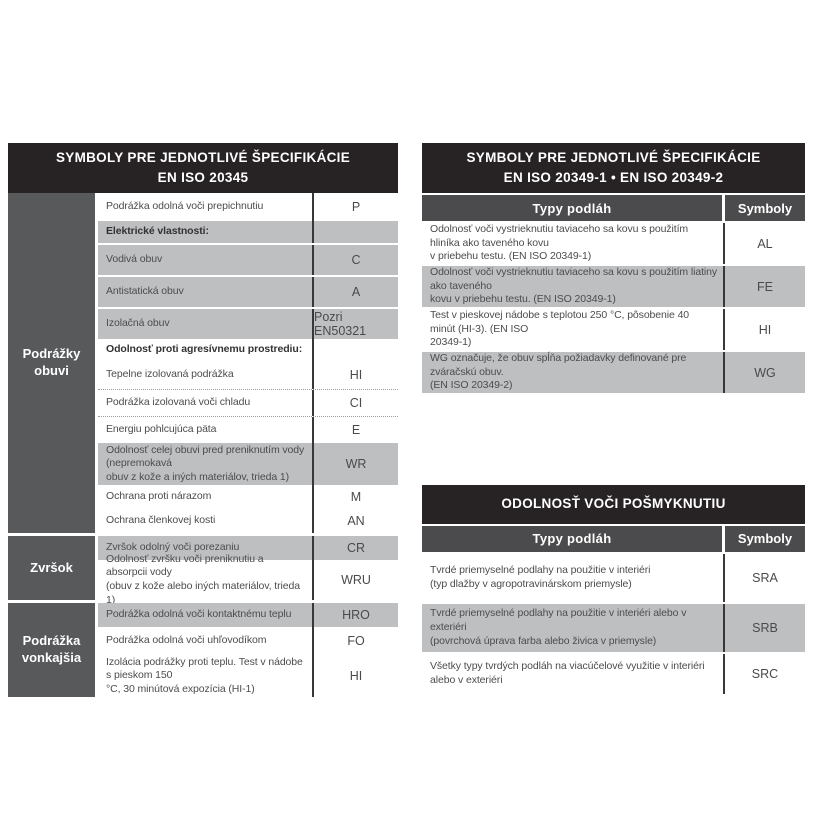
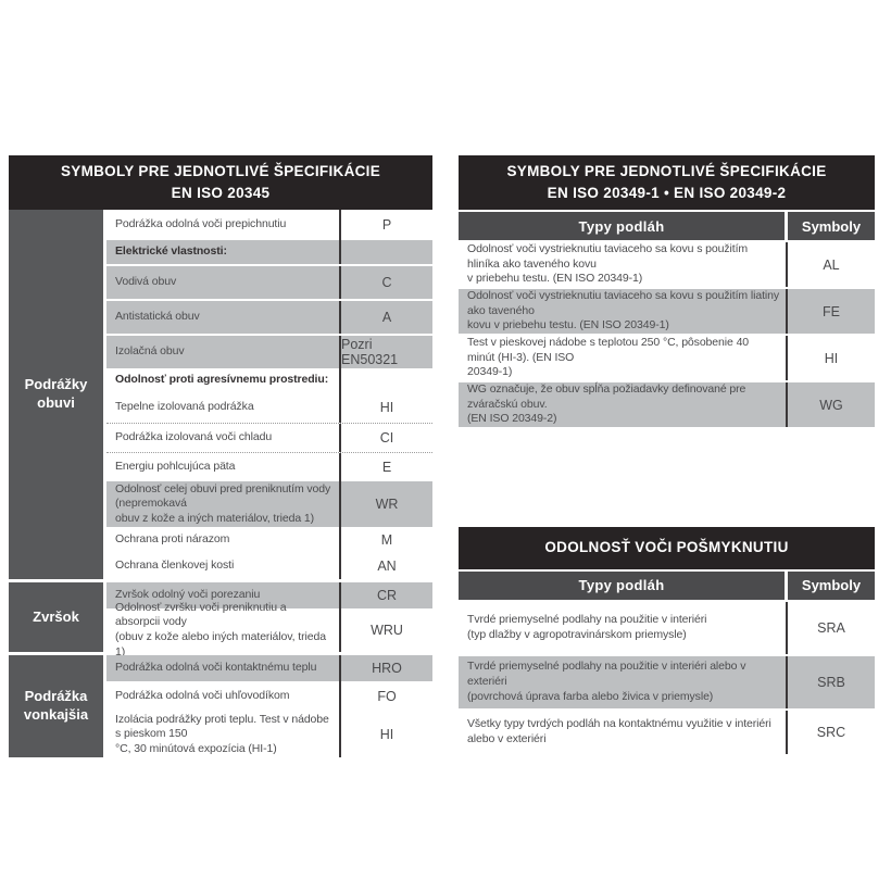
  SYMBOLY PRE JEDNOTLIVÉ ŠPECIFIKÁCIE
  EN ISO 20345
  Podrážky obuvi
  Podrážka odolná voči prepichnutiu
  P
  Elektrické vlastnosti:
  Vodivá obuv
  C
  Antistatická obuv
  A
  Izolačná obuv
  Pozri EN50321
  Odolnosť proti agresívnemu prostrediu:
  Tepelne izolovaná podrážka
  HI
  Podrážka izolovaná voči chladu
  CI
  Energiu pohlcujúca päta
  E
  Odolnosť celej obuvi pred preniknutím vody (nepremokavá
  obuv z kože a iných materiálov, trieda 1)
  WR
  Ochrana proti nárazom
  M
  Ochrana členkovej kosti
  AN
  Zvršok
  Zvršok odolný voči porezaniu
  CR
  Odolnosť zvršku voči preniknutiu a absorpcii vody
  (obuv z kože alebo iných materiálov, trieda 1)
  WRU
  Podrážka vonkajšia
  Podrážka odolná voči kontaktnému teplu
  HRO
  Podrážka odolná voči uhľovodíkom
  FO
  Izolácia podrážky proti teplu. Test v nádobe s pieskom 150
  °C, 30 minútová expozícia (HI-1)
  HI
  SYMBOLY PRE JEDNOTLIVÉ ŠPECIFIKÁCIE
  EN ISO 20349-1 • EN ISO 20349-2
  Typy podláh
  Symboly
  Odolnosť voči vystrieknutiu taviaceho sa kovu s použitím hliníka ako taveného kovu
  v priebehu testu. (EN ISO 20349-1)
  AL
  Odolnosť voči vystrieknutiu taviaceho sa kovu s použitím liatiny ako taveného
  kovu v priebehu testu. (EN ISO 20349-1)
  FE
  Test v pieskovej nádobe s teplotou 250 °C, pôsobenie 40 minút (HI-3). (EN ISO
  20349-1)
  HI
  WG označuje, že obuv spĺňa požiadavky definované pre zváračskú obuv.
  (EN ISO 20349-2)
  WG
  ODOLNOSŤ VOČI POŠMYKNUTIU
  Typy podláh
  Symboly
  Tvrdé priemyselné podlahy na použitie v interiéri
  (typ dlažby v agropotravinárskom priemysle)
  SRA
  Tvrdé priemyselné podlahy na použitie v interiéri alebo v exteriéri
  (povrchová úprava farba alebo živica v priemysle)
  SRB
- Všetky typy tvrdých podláh na viacúčelové využitie v interiéri alebo v exteriéri
+ Všetky typy tvrdých podláh na kontaktnému využitie v interiéri alebo v exteriéri
  SRC
